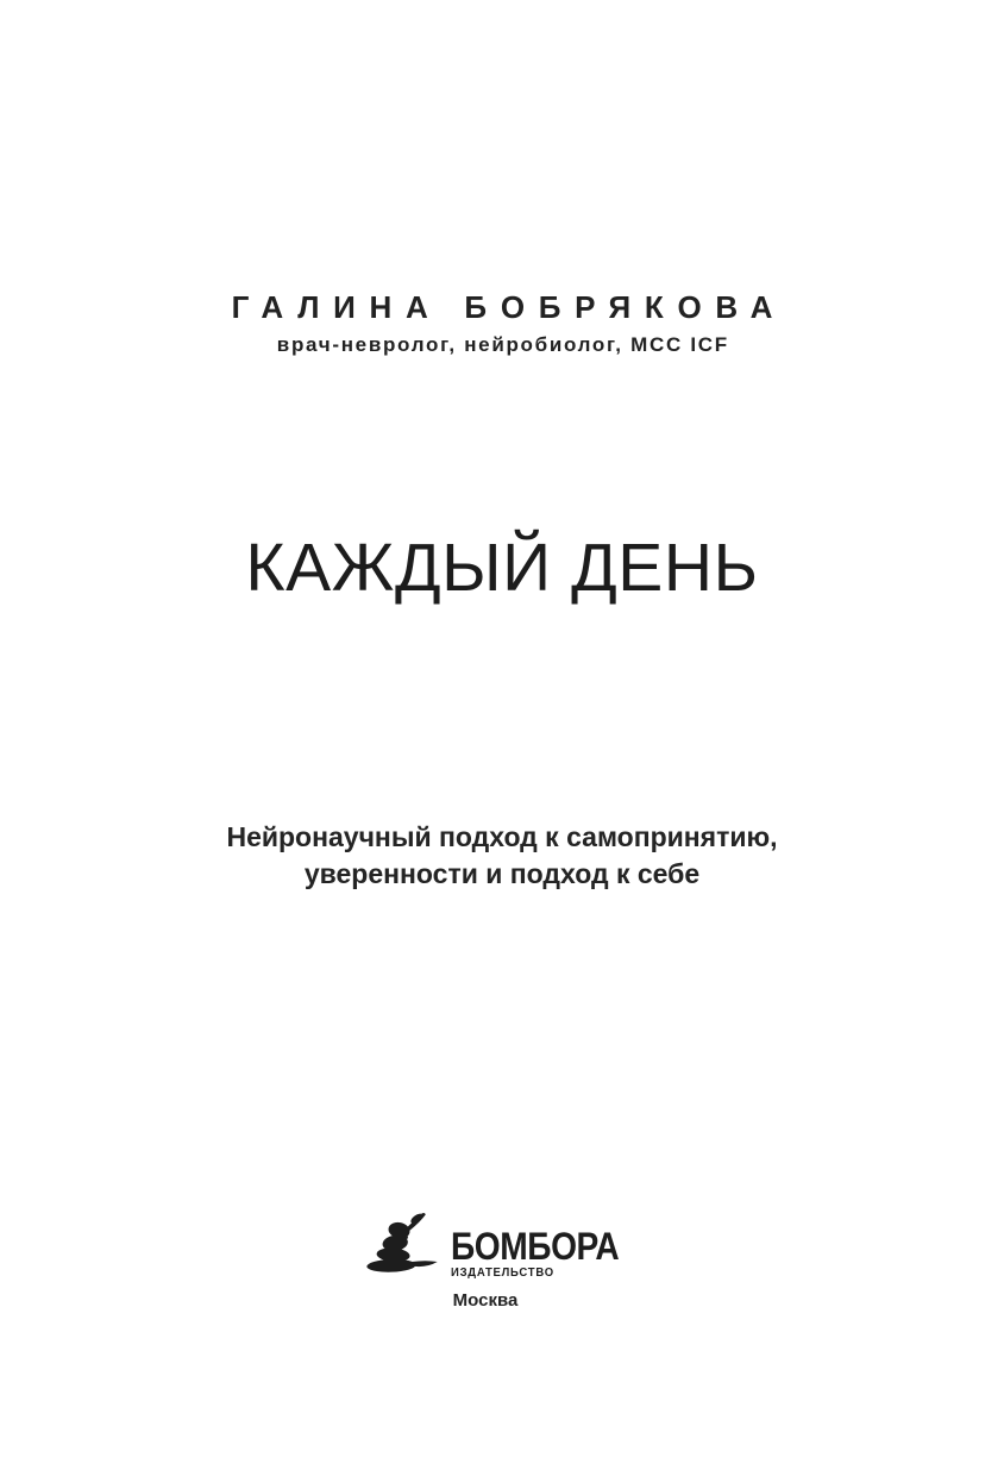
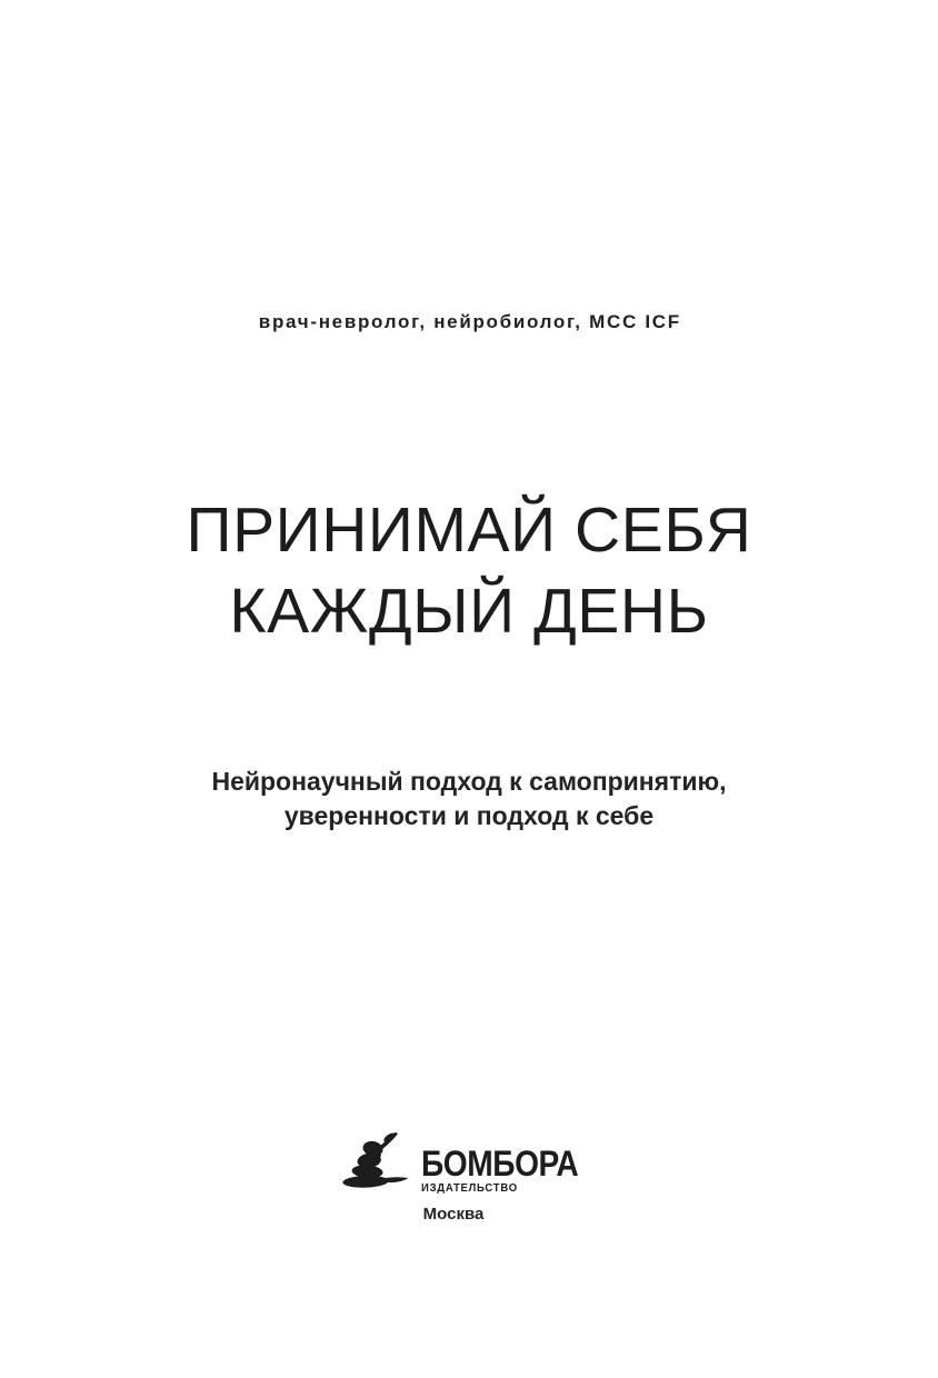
- ГАЛИНА БОБРЯКОВА
  врач-невролог, нейробиолог, MCC ICF
+ ПРИНИМАЙ СЕБЯ
  КАЖДЫЙ ДЕНЬ
  Нейронаучный подход к самопринятию,
  уверенности и подход к себе
  БОМБОРА
  ИЗДАТЕЛЬСТВО
  Москва
